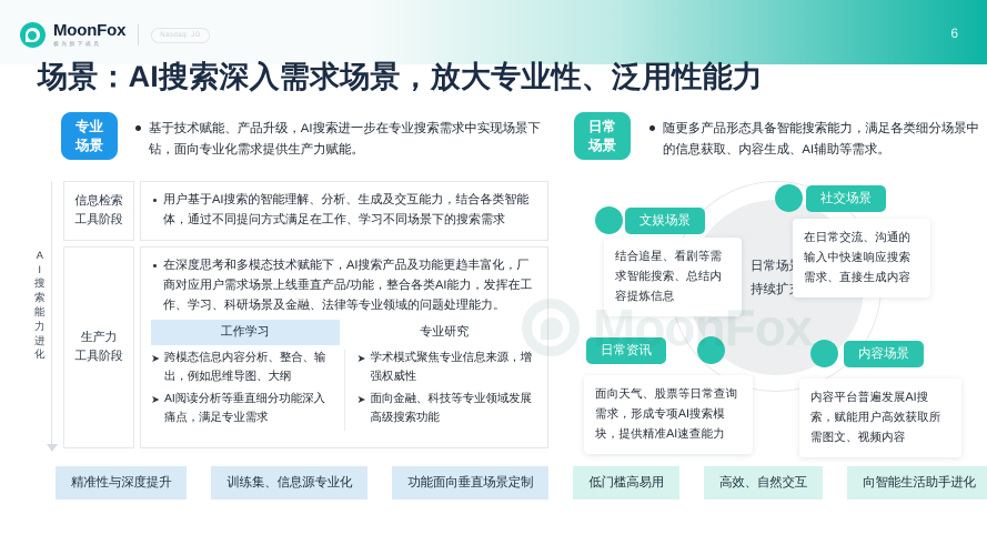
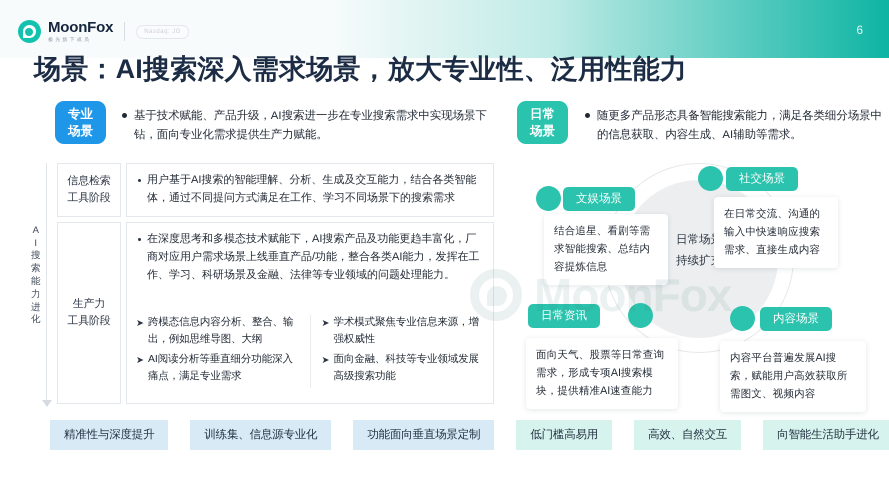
  MoonFox
  6
  场景：AI搜索深入需求场景，放大专业性、泛用性能力
  MoonFox
  专业
  场景
  基于技术赋能、产品升级，AI搜索进一步在专业搜索需求中实现场景下钻，面向专业化需求提供生产力赋能。
  A
  I
  搜
  索
  能
  力
  进
  化
  信息检索
  工具阶段
  用户基于AI搜索的智能理解、分析、生成及交互能力，结合各类智能体，通过不同提问方式满足在工作、学习不同场景下的搜索需求
  生产力
  工具阶段
  在深度思考和多模态技术赋能下，AI搜索产品及功能更趋丰富化，厂商对应用户需求场景上线垂直产品/功能，整合各类AI能力，发挥在工作、学习、科研场景及金融、法律等专业领域的问题处理能力。
- 工作学习
- 专业研究
  ➤
  跨模态信息内容分析、整合、输出，例如思维导图、大纲
  ➤
  AI阅读分析等垂直细分功能深入痛点，满足专业需求
  ➤
  学术模式聚焦专业信息来源，增强权威性
  ➤
  面向金融、科技等专业领域发展高级搜索功能
  日常
  场景
  随更多产品形态具备智能搜索能力，满足各类细分场景中的信息获取、内容生成、AI辅助等需求。
  日常场
  持续扩
  文娱场景
  结合追星、看剧等需求智能搜索、总结内容提炼信息
  社交场景
  在日常交流、沟通的输入中快速响应搜索需求、直接生成内容
  日常资讯
  面向天气、股票等日常查询需求，形成专项AI搜索模块，提供精准AI速查能力
  内容场景
  内容平台普遍发展AI搜索，赋能用户高效获取所需图文、视频内容
  精准性与深度提升
  训练集、信息源专业化
  功能面向垂直场景定制
  低门槛高易用
  高效、自然交互
  向智能生活助手进化
